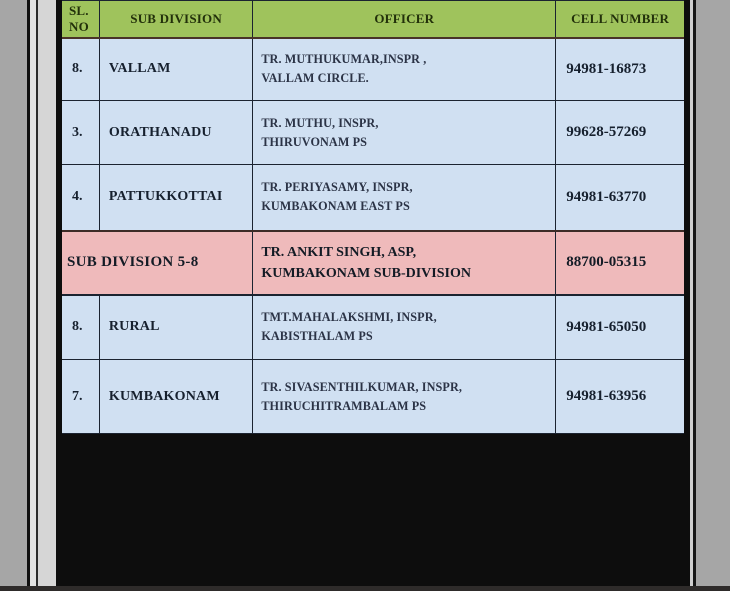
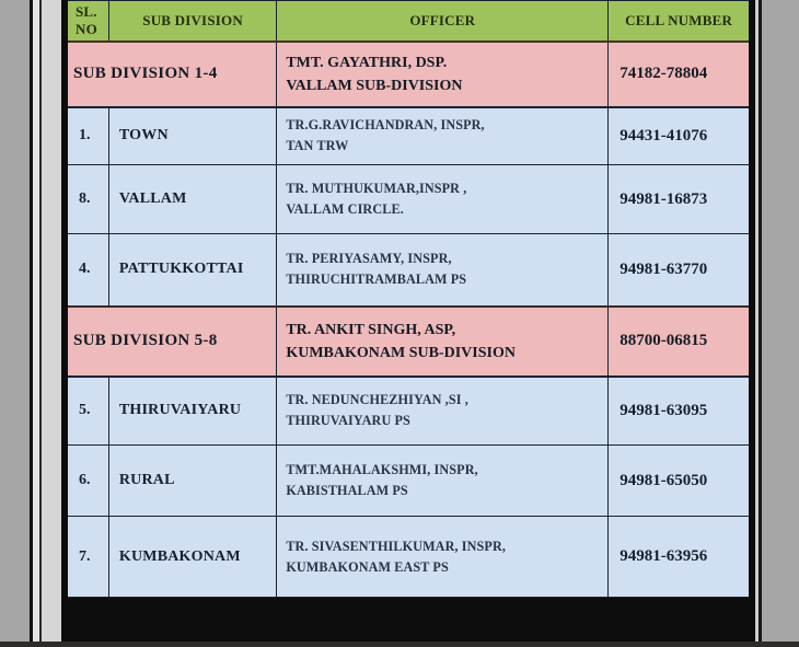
  SL. NO	SUB DIVISION	OFFICER	CELL NUMBER
+ SUB DIVISION 1-4	TMT. GAYATHRI, DSP. VALLAM SUB-DIVISION	74182-78804
+ 1.	TOWN	TR.G.RAVICHANDRAN, INSPR, TAN TRW	94431-41076
  8.	VALLAM	TR. MUTHUKUMAR,INSPR , VALLAM CIRCLE.	94981-16873
- 3.	ORATHANADU	TR. MUTHU, INSPR, THIRUVONAM PS	99628-57269
- 4.	PATTUKKOTTAI	TR. PERIYASAMY, INSPR, KUMBAKONAM EAST PS	94981-63770
+ 4.	PATTUKKOTTAI	TR. PERIYASAMY, INSPR, THIRUCHITRAMBALAM PS	94981-63770
- SUB DIVISION 5-8	TR. ANKIT SINGH, ASP, KUMBAKONAM SUB-DIVISION	88700-05315
+ SUB DIVISION 5-8	TR. ANKIT SINGH, ASP, KUMBAKONAM SUB-DIVISION	88700-06815
+ 5.	THIRUVAIYARU	TR. NEDUNCHEZHIYAN ,SI , THIRUVAIYARU PS	94981-63095
- 8.	RURAL	TMT.MAHALAKSHMI, INSPR, KABISTHALAM PS	94981-65050
+ 6.	RURAL	TMT.MAHALAKSHMI, INSPR, KABISTHALAM PS	94981-65050
- 7.	KUMBAKONAM	TR. SIVASENTHILKUMAR, INSPR, THIRUCHITRAMBALAM PS	94981-63956
+ 7.	KUMBAKONAM	TR. SIVASENTHILKUMAR, INSPR, KUMBAKONAM EAST PS	94981-63956
